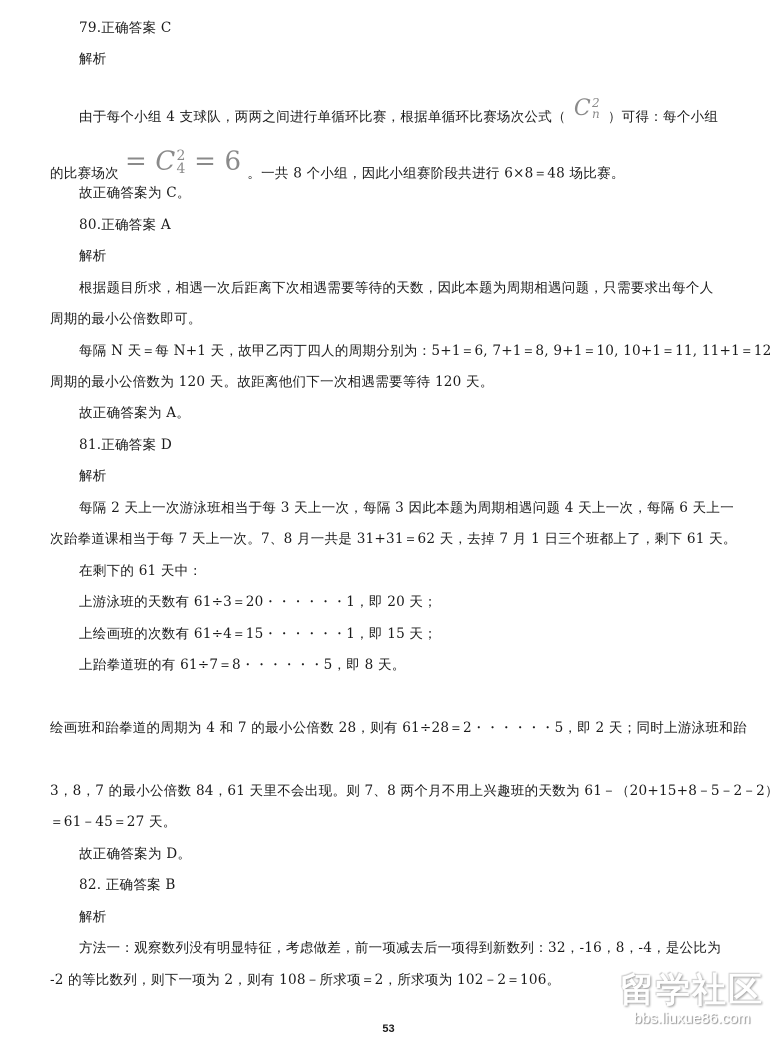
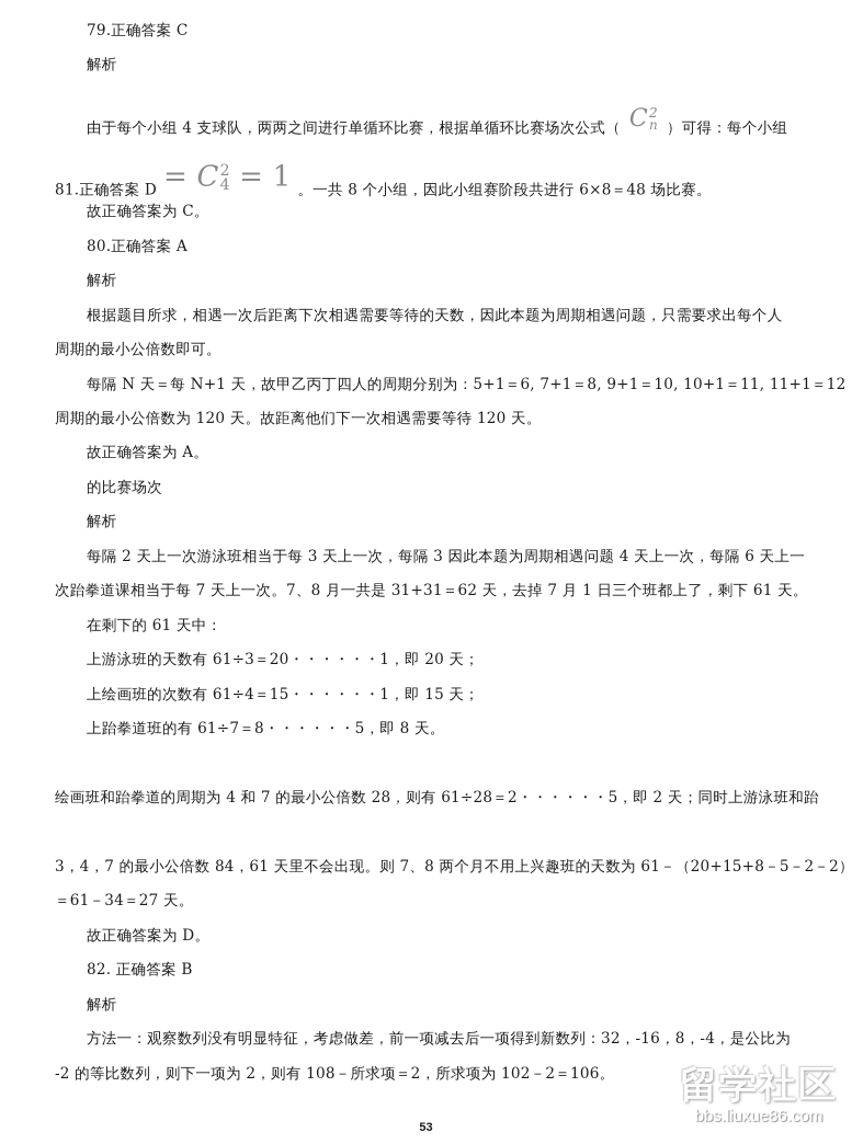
  79.正确答案 C
  解析
  由于每个小组 4 支球队，两两之间进行单循环比赛，根据单循环比赛场次公式（C
  2
  n
  ）可得：每个小组
- 的比赛场次= C
+ 81.正确答案 D= C
  2
  4
- = 6 。一共 8 个小组，因此小组赛阶段共进行 6×8＝48 场比赛。
+ = 1 。一共 8 个小组，因此小组赛阶段共进行 6×8＝48 场比赛。
  故正确答案为 C。
  80.正确答案 A
  解析
  根据题目所求，相遇一次后距离下次相遇需要等待的天数，因此本题为周期相遇问题，只需要求出每个人
  周期的最小公倍数即可。
  每隔 N 天＝每 N+1 天，故甲乙丙丁四人的周期分别为：5+1＝6, 7+1＝8, 9+1＝10, 10+1＝11, 11+1＝12
  周期的最小公倍数为 120 天。故距离他们下一次相遇需要等待 120 天。
  故正确答案为 A。
- 81.正确答案 D
+ 的比赛场次
  解析
  每隔 2 天上一次游泳班相当于每 3 天上一次，每隔 3 因此本题为周期相遇问题 4 天上一次，每隔 6 天上一
  次跆拳道课相当于每 7 天上一次。7、8 月一共是 31+31＝62 天，去掉 7 月 1 日三个班都上了，剩下 61 天。
  在剩下的 61 天中：
  上游泳班的天数有 61÷3＝20・・・・・・1，即 20 天；
  上绘画班的次数有 61÷4＝15・・・・・・1，即 15 天；
  上跆拳道班的有 61÷7＝8・・・・・・5，即 8 天。
  绘画班和跆拳道的周期为 4 和 7 的最小公倍数 28，则有 61÷28＝2・・・・・・5，即 2 天；同时上游泳班和跆
- 3，8，7 的最小公倍数 84，61 天里不会出现。则 7、8 两个月不用上兴趣班的天数为 61－（20+15+8－5－2－2）
+ 3，4，7 的最小公倍数 84，61 天里不会出现。则 7、8 两个月不用上兴趣班的天数为 61－（20+15+8－5－2－2）
- ＝61－45＝27 天。
+ ＝61－34＝27 天。
  故正确答案为 D。
  82. 正确答案 B
  解析
  方法一：观察数列没有明显特征，考虑做差，前一项减去后一项得到新数列：32，-16，8，-4，是公比为
  -2 的等比数列，则下一项为 2，则有 108－所求项＝2，所求项为 102－2＝106。
  53
  留学社区
  bbs.liuxue86.com
